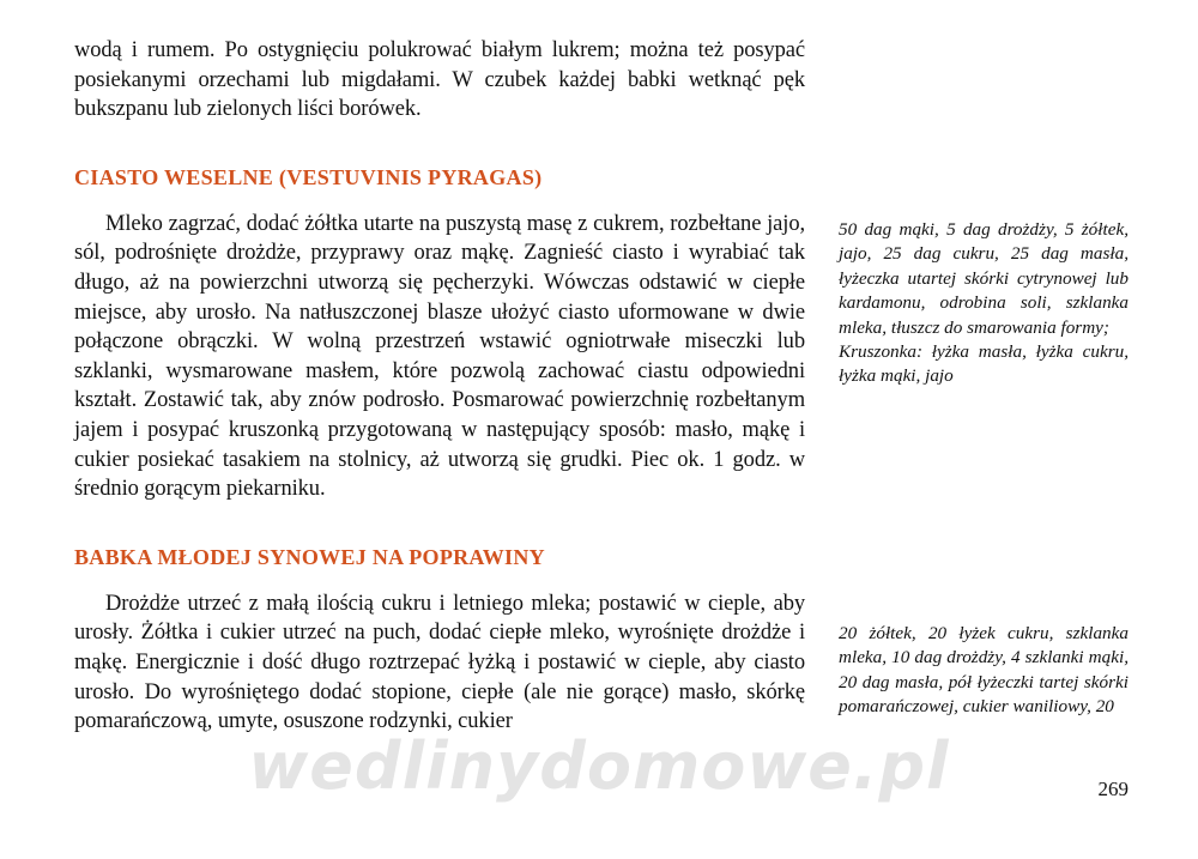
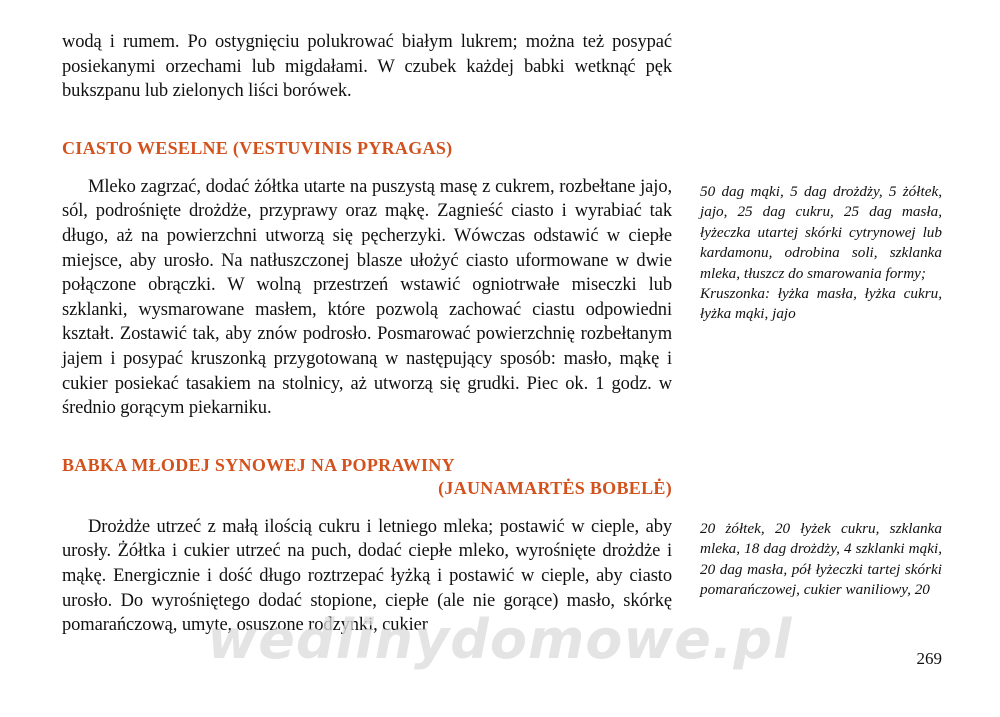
  wodą i rumem. Po ostygnięciu polukrować białym lukrem; można też posypać posiekanymi orzechami lub migdałami. W czubek każdej babki wetknąć pęk bukszpanu lub zielonych liści borówek.
  CIASTO WESELNE (VESTUVINIS PYRAGAS)
  Mleko zagrzać, dodać żółtka utarte na puszystą masę z cukrem, rozbełtane jajo, sól, podrośnięte drożdże, przyprawy oraz mąkę. Zagnieść ciasto i wyrabiać tak długo, aż na powierzchni utworzą się pęcherzyki. Wówczas odstawić w ciepłe miejsce, aby urosło. Na natłuszczonej blasze ułożyć ciasto uformowane w dwie połączone obrączki. W wolną przestrzeń wstawić ogniotrwałe miseczki lub szklanki, wysmarowane masłem, które pozwolą zachować ciastu odpowiedni kształt. Zostawić tak, aby znów podrosło. Posmarować powierzchnię rozbełtanym jajem i posypać kruszonką przygotowaną w następujący sposób: masło, mąkę i cukier posiekać tasakiem na stolnicy, aż utworzą się grudki. Piec ok. 1 godz. w średnio gorącym piekarniku.
  BABKA MŁODEJ SYNOWEJ NA POPRAWINY
+ (JAUNAMARTĖS BOBELĖ)
  Drożdże utrzeć z małą ilością cukru i letniego mleka; postawić w cieple, aby urosły. Żółtka i cukier utrzeć na puch, dodać ciepłe mleko, wyrośnięte drożdże i mąkę. Energicznie i dość długo roztrzepać łyżką i postawić w cieple, aby ciasto urosło. Do wyrośniętego dodać stopione, ciepłe (ale nie gorące) masło, skórkę pomarańczową, umyte, osuszone rodzynki, cukier
  50 dag mąki, 5 dag drożdży, 5 żółtek, jajo, 25 dag cukru, 25 dag masła, łyżeczka utartej skórki cytrynowej lub kardamonu, odrobina soli, szklanka mleka, tłuszcz do smarowania formy;
  Kruszonka: łyżka masła, łyżka cukru, łyżka mąki, jajo
- 20 żółtek, 20 łyżek cukru, szklanka mleka, 10 dag drożdży, 4 szklanki mąki, 20 dag masła, pół łyżeczki tartej skórki pomarańczowej, cukier waniliowy, 20
+ 20 żółtek, 20 łyżek cukru, szklanka mleka, 18 dag drożdży, 4 szklanki mąki, 20 dag masła, pół łyżeczki tartej skórki pomarańczowej, cukier waniliowy, 20
  wedlinydomowe.pl
  269
